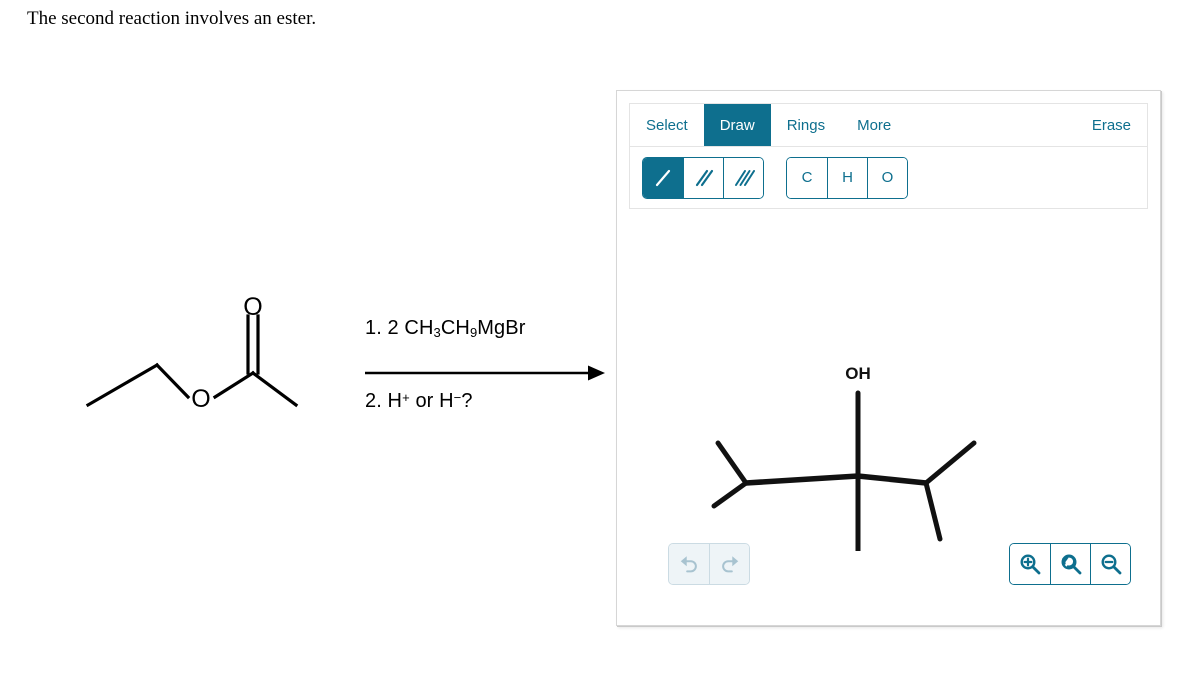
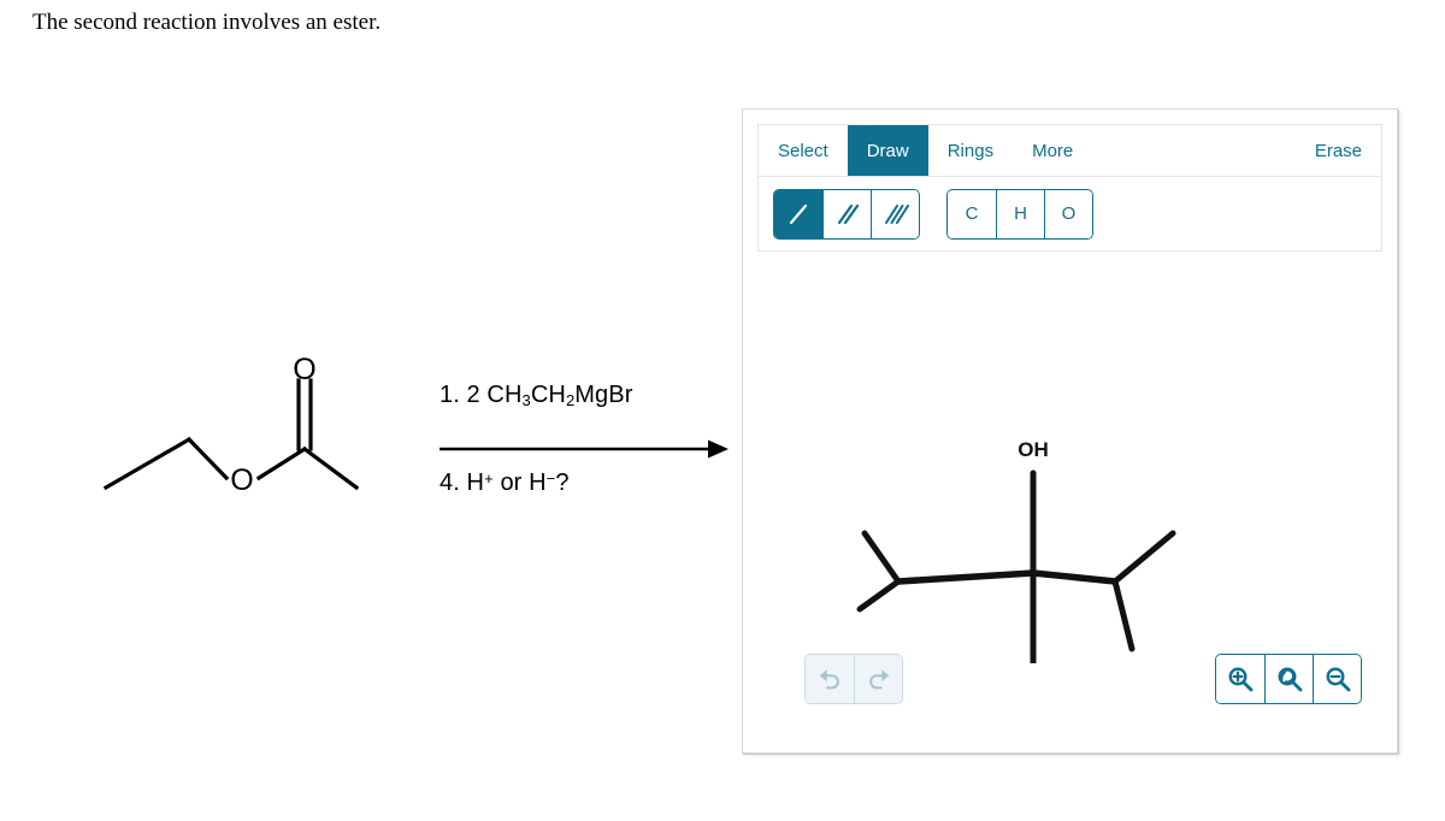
  The second reaction involves an ester.
  O
  O
- 1. 2 CH3CH9MgBr
+ 1. 2 CH3CH2MgBr
- 2. H+ or H−?
+ 4. H+ or H−?
  Select
  Draw
  Rings
  More
  Erase
  C
  H
  O
  OH
